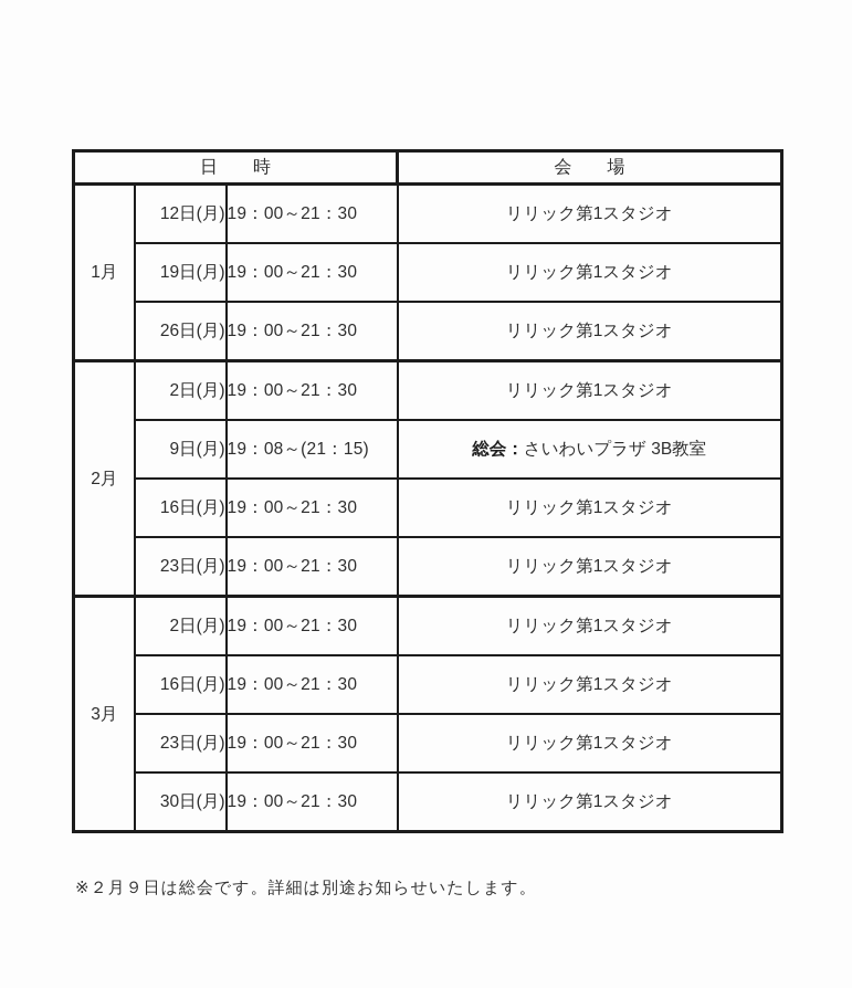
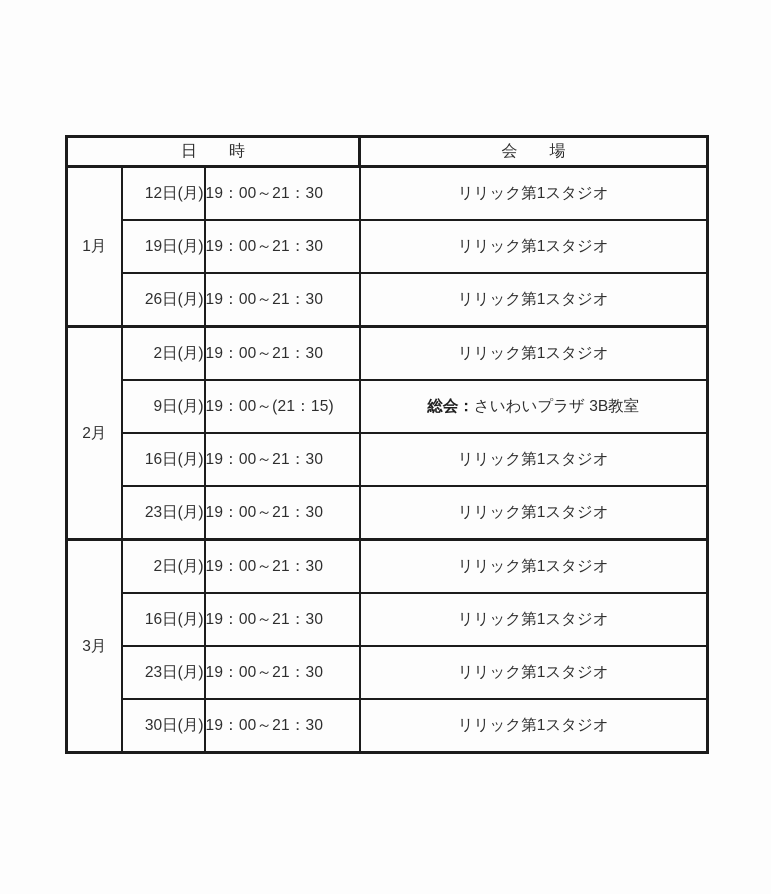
  日 時	会 場
  1月	12日(月)	19：00～21：30	リリック第1スタジオ
  19日(月)	19：00～21：30	リリック第1スタジオ
  26日(月)	19：00～21：30	リリック第1スタジオ
  2月	2日(月)	19：00～21：30	リリック第1スタジオ
- 9日(月)	19：08～(21：15)	総会：さいわいプラザ 3B教室
+ 9日(月)	19：00～(21：15)	総会：さいわいプラザ 3B教室
  16日(月)	19：00～21：30	リリック第1スタジオ
  23日(月)	19：00～21：30	リリック第1スタジオ
  3月	2日(月)	19：00～21：30	リリック第1スタジオ
  16日(月)	19：00～21：30	リリック第1スタジオ
  23日(月)	19：00～21：30	リリック第1スタジオ
  30日(月)	19：00～21：30	リリック第1スタジオ
- ※２月９日は総会です。詳細は別途お知らせいたします。
